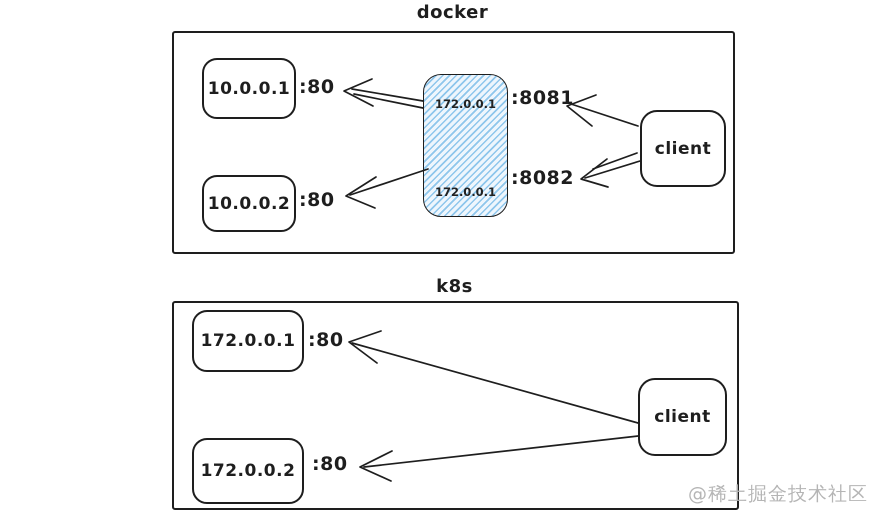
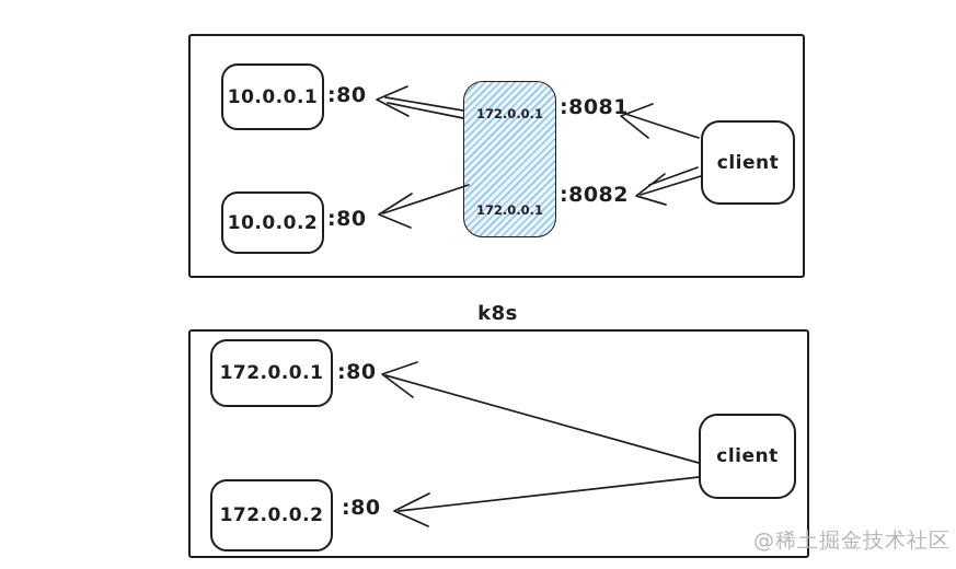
- docker
  10.0.0.1
  :80
  10.0.0.2
  :80
  172.0.0.1
  172.0.0.1
  :8081
  :8082
  client
  k8s
  172.0.0.1
  :80
  172.0.0.2
  :80
  client
  @稀土掘金技术社区
